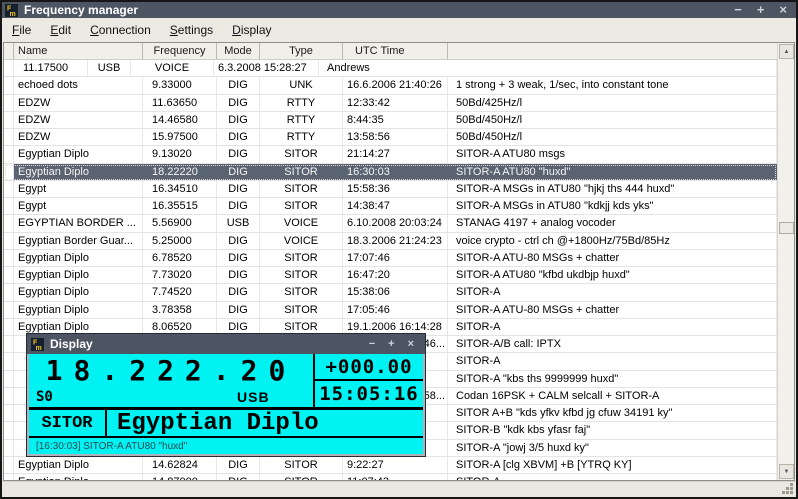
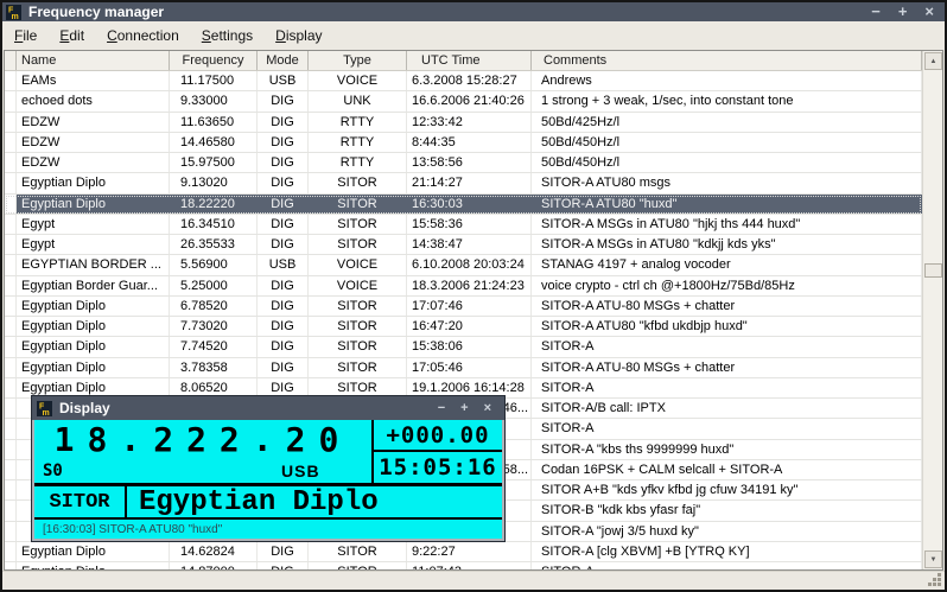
  Frequency manager
  −
  +
  ×
  File
  Edit
  Connection
  Settings
  Display
  Name
  Frequency
  Mode
  Type
  UTC Time
+ Comments
+ EAMs
  11.17500
  USB
  VOICE
  6.3.2008 15:28:27
  Andrews
  echoed dots
  9.33000
  DIG
  UNK
  16.6.2006 21:40:26
  1 strong + 3 weak, 1/sec, into constant tone
  EDZW
  11.63650
  DIG
  RTTY
  12:33:42
  50Bd/425Hz/l
  EDZW
  14.46580
  DIG
  RTTY
  8:44:35
  50Bd/450Hz/l
  EDZW
  15.97500
  DIG
  RTTY
  13:58:56
  50Bd/450Hz/l
  Egyptian Diplo
  9.13020
  DIG
  SITOR
  21:14:27
  SITOR-A ATU80 msgs
  Egyptian Diplo
  18.22220
  DIG
  SITOR
  16:30:03
  SITOR-A ATU80 "huxd"
  Egypt
  16.34510
  DIG
  SITOR
  15:58:36
  SITOR-A MSGs in ATU80 "hjkj ths 444 huxd"
  Egypt
- 16.35515
+ 26.35533
  DIG
  SITOR
  14:38:47
  SITOR-A MSGs in ATU80 "kdkjj kds yks"
  EGYPTIAN BORDER ...
  5.56900
  USB
  VOICE
  6.10.2008 20:03:24
  STANAG 4197 + analog vocoder
  Egyptian Border Guar...
  5.25000
  DIG
  VOICE
  18.3.2006 21:24:23
  voice crypto - ctrl ch @+1800Hz/75Bd/85Hz
  Egyptian Diplo
  6.78520
  DIG
  SITOR
  17:07:46
  SITOR-A ATU-80 MSGs + chatter
  Egyptian Diplo
  7.73020
  DIG
  SITOR
  16:47:20
  SITOR-A ATU80 "kfbd ukdbjp huxd"
  Egyptian Diplo
  7.74520
  DIG
  SITOR
  15:38:06
  SITOR-A
  Egyptian Diplo
  3.78358
  DIG
  SITOR
  17:05:46
  SITOR-A ATU-80 MSGs + chatter
  Egyptian Diplo
  8.06520
  DIG
  SITOR
  19.1.2006 16:14:28
  SITOR-A
  46...
  SITOR-A/B call: IPTX
  SITOR-A
  SITOR-A "kbs ths 9999999 huxd"
  58...
  Codan 16PSK + CALM selcall + SITOR-A
  SITOR A+B "kds yfkv kfbd jg cfuw 34191 ky"
  SITOR-B "kdk kbs yfasr faj"
  SITOR-A "jowj 3/5 huxd ky"
  Egyptian Diplo
  14.62824
  DIG
  SITOR
  9:22:27
  SITOR-A [clg XBVM] +B [YTRQ KY]
  Display
  −
  +
  ×
  18.222.20
  S0
  USB
  +000.00
  15:05:16
  SITOR
  Egyptian Diplo
  [16:30:03] SITOR-A ATU80 "huxd"
